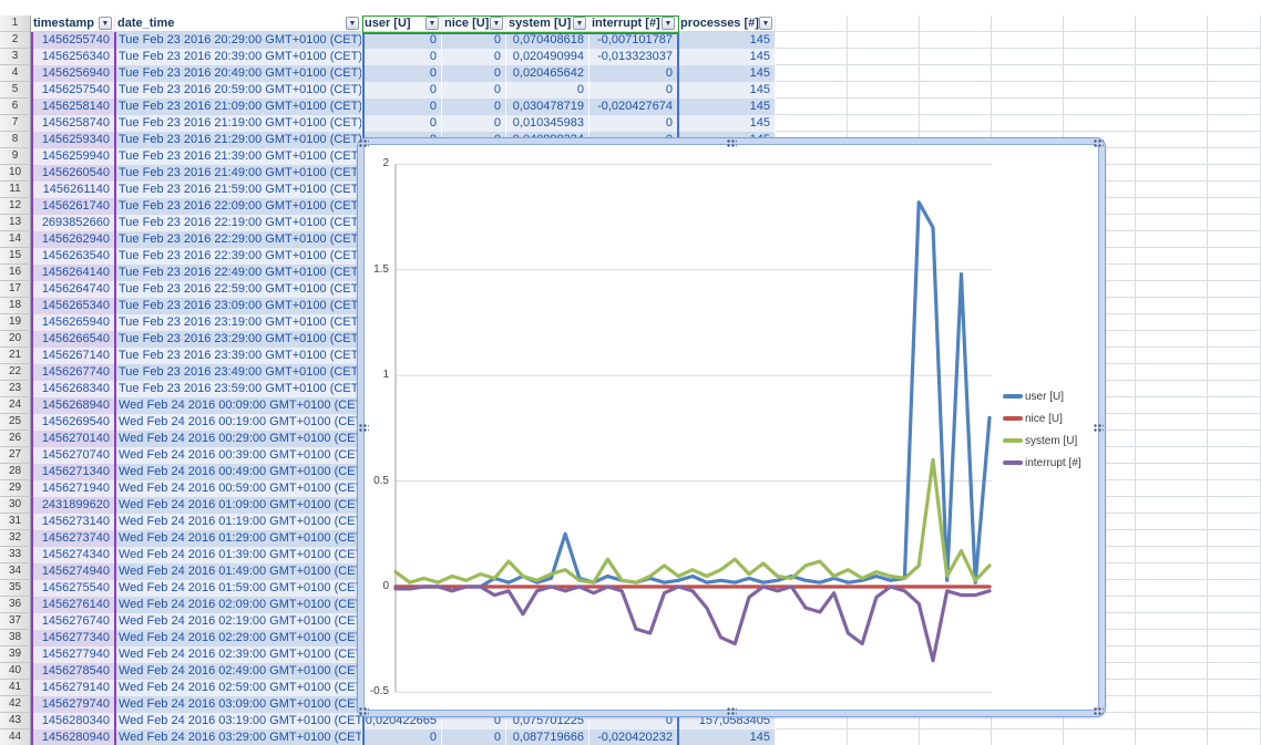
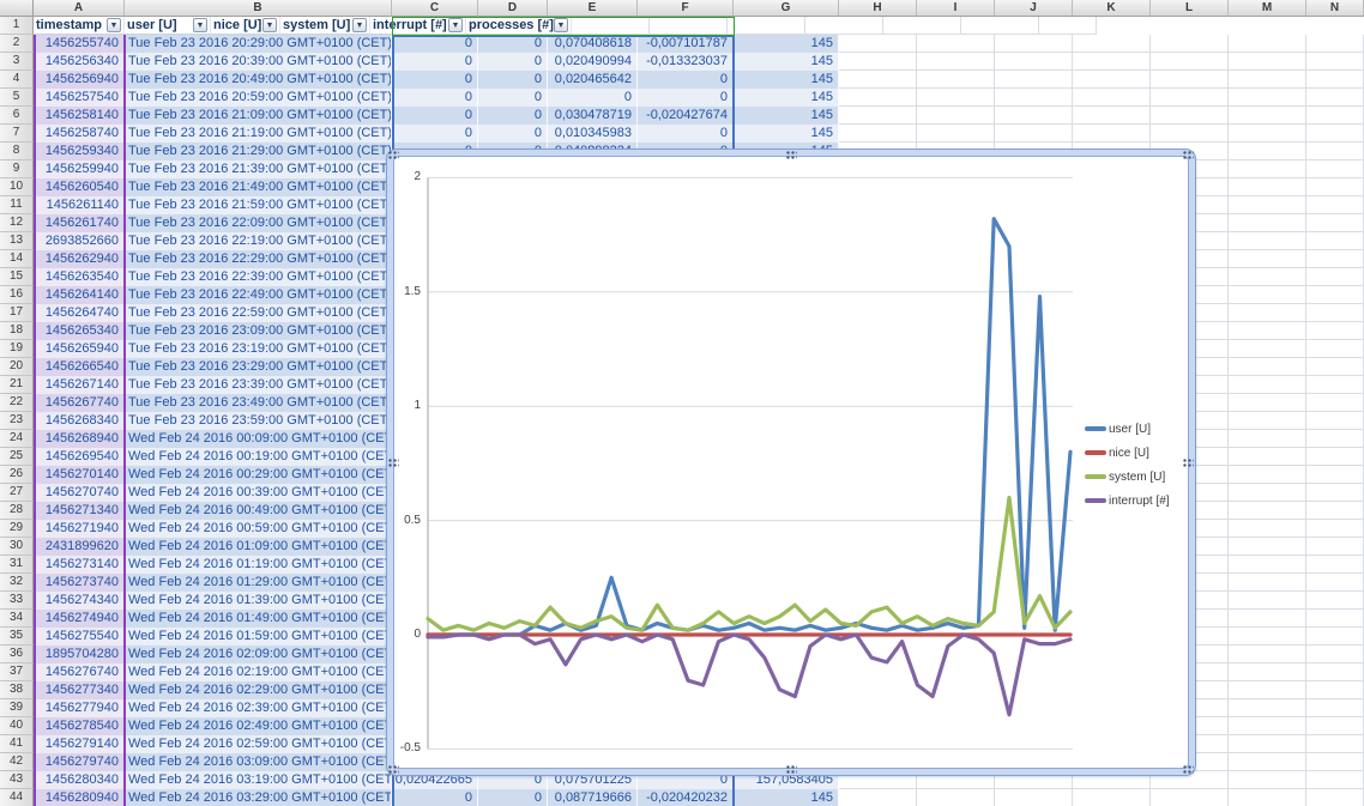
+ A
+ B
+ C
+ D
+ E
+ F
+ G
+ H
+ I
+ J
+ K
+ L
+ M
+ N
  1
  timestamp
- date_time
  user [U]
  nice [U]
  system [U]
  interrupt [#]
  processes [#]
  2
  1456255740
  Tue Feb 23 2016 20:29:00 GMT+0100 (CET)
  0
  0
  0,070408618
  -0,007101787
  145
  3
  1456256340
  Tue Feb 23 2016 20:39:00 GMT+0100 (CET)
  0
  0
  0,020490994
  -0,013323037
  145
  4
  1456256940
  Tue Feb 23 2016 20:49:00 GMT+0100 (CET)
  0
  0
  0,020465642
  0
  145
  5
  1456257540
  Tue Feb 23 2016 20:59:00 GMT+0100 (CET)
  0
  0
  0
  0
  145
  6
  1456258140
  Tue Feb 23 2016 21:09:00 GMT+0100 (CET)
  0
  0
  0,030478719
  -0,020427674
  145
  7
  1456258740
  Tue Feb 23 2016 21:19:00 GMT+0100 (CET)
  0
  0
  0,010345983
  0
  145
  8
  1456259340
  Tue Feb 23 2016 21:29:00 GMT+0100 (CET
  9
  1456259940
  Tue Feb 23 2016 21:39:00 GMT+0100 (CET
  10
  1456260540
  Tue Feb 23 2016 21:49:00 GMT+0100 (CET
  11
  1456261140
  Tue Feb 23 2016 21:59:00 GMT+0100 (CET
  12
  1456261740
  Tue Feb 23 2016 22:09:00 GMT+0100 (CET
  13
  2693852660
  Tue Feb 23 2016 22:19:00 GMT+0100 (CET
  14
  1456262940
  Tue Feb 23 2016 22:29:00 GMT+0100 (CET
  15
  1456263540
  Tue Feb 23 2016 22:39:00 GMT+0100 (CET
  16
  1456264140
  Tue Feb 23 2016 22:49:00 GMT+0100 (CET
  17
  1456264740
  Tue Feb 23 2016 22:59:00 GMT+0100 (CET
  18
  1456265340
  Tue Feb 23 2016 23:09:00 GMT+0100 (CET
  19
  1456265940
  Tue Feb 23 2016 23:19:00 GMT+0100 (CET
  20
  1456266540
  Tue Feb 23 2016 23:29:00 GMT+0100 (CET
  21
  1456267140
  Tue Feb 23 2016 23:39:00 GMT+0100 (CET
  22
  1456267740
  Tue Feb 23 2016 23:49:00 GMT+0100 (CET
  23
  1456268340
  Tue Feb 23 2016 23:59:00 GMT+0100 (CET
  24
  1456268940
  Wed Feb 24 2016 00:09:00 GMT+0100 (CE
  25
  1456269540
  Wed Feb 24 2016 00:19:00 GMT+0100 (CE
  26
  1456270140
  Wed Feb 24 2016 00:29:00 GMT+0100 (CE
  27
  1456270740
  Wed Feb 24 2016 00:39:00 GMT+0100 (CE
  28
  1456271340
  Wed Feb 24 2016 00:49:00 GMT+0100 (CE
  29
  1456271940
  Wed Feb 24 2016 00:59:00 GMT+0100 (CE
  30
  2431899620
  Wed Feb 24 2016 01:09:00 GMT+0100 (CE
  31
  1456273140
  Wed Feb 24 2016 01:19:00 GMT+0100 (CE
  32
  1456273740
  Wed Feb 24 2016 01:29:00 GMT+0100 (CE
  33
  1456274340
  Wed Feb 24 2016 01:39:00 GMT+0100 (CE
  34
  1456274940
  Wed Feb 24 2016 01:49:00 GMT+0100 (CE
  35
  1456275540
  Wed Feb 24 2016 01:59:00 GMT+0100 (CE
  36
- 1456276140
+ 1895704280
  Wed Feb 24 2016 02:09:00 GMT+0100 (CE
  37
  1456276740
  Wed Feb 24 2016 02:19:00 GMT+0100 (CE
  38
  1456277340
  Wed Feb 24 2016 02:29:00 GMT+0100 (CE
  39
  1456277940
  Wed Feb 24 2016 02:39:00 GMT+0100 (CE
  40
  1456278540
  Wed Feb 24 2016 02:49:00 GMT+0100 (CE
  41
  1456279140
  Wed Feb 24 2016 02:59:00 GMT+0100 (CE
  42
  1456279740
  Wed Feb 24 2016 03:09:00 GMT+0100 (CE
  43
  1456280340
  Wed Feb 24 2016 03:19:00 GMT+0100 (CET
  0,020422665
  0
  0,075701225
  0
  157,0583405
  44
  1456280940
  Wed Feb 24 2016 03:29:00 GMT+0100 (CET
  0
  0
  0,087719666
  -0,020420232
  145
  2
  1.5
  1
  0.5
  0
  -0.5
  user [U]
  nice [U]
  system [U]
  interrupt [#]
